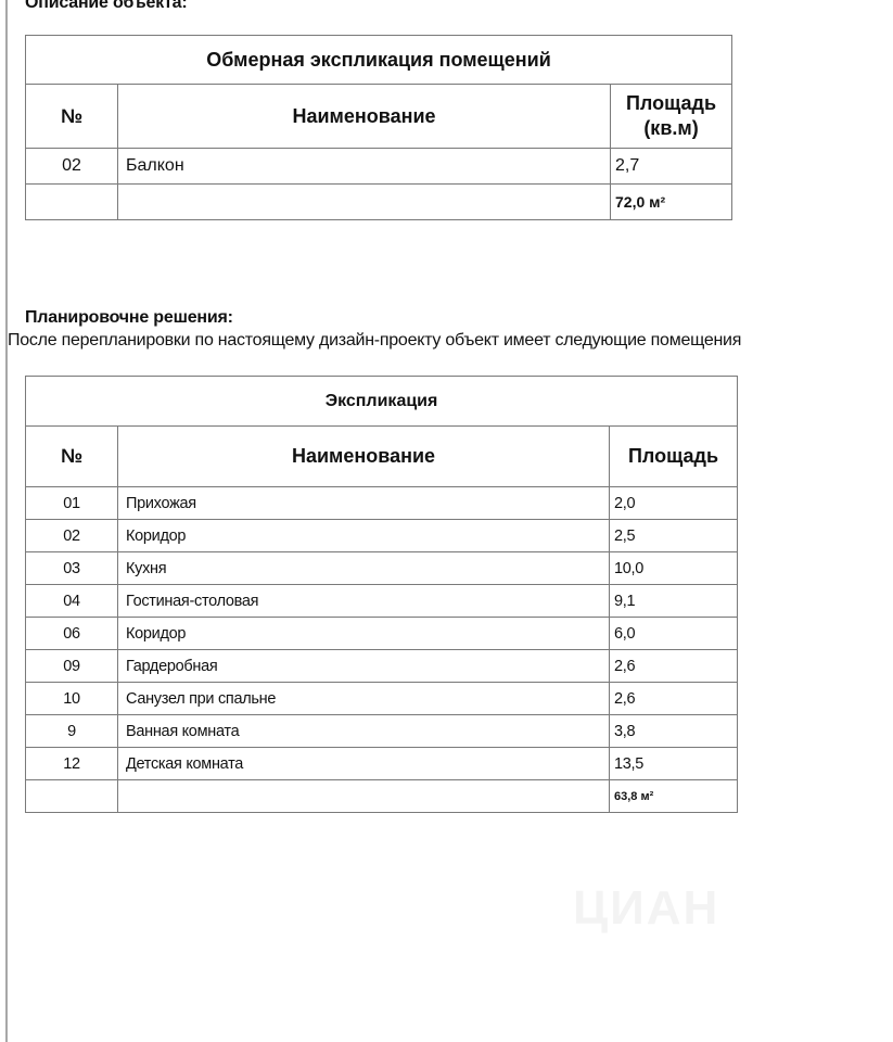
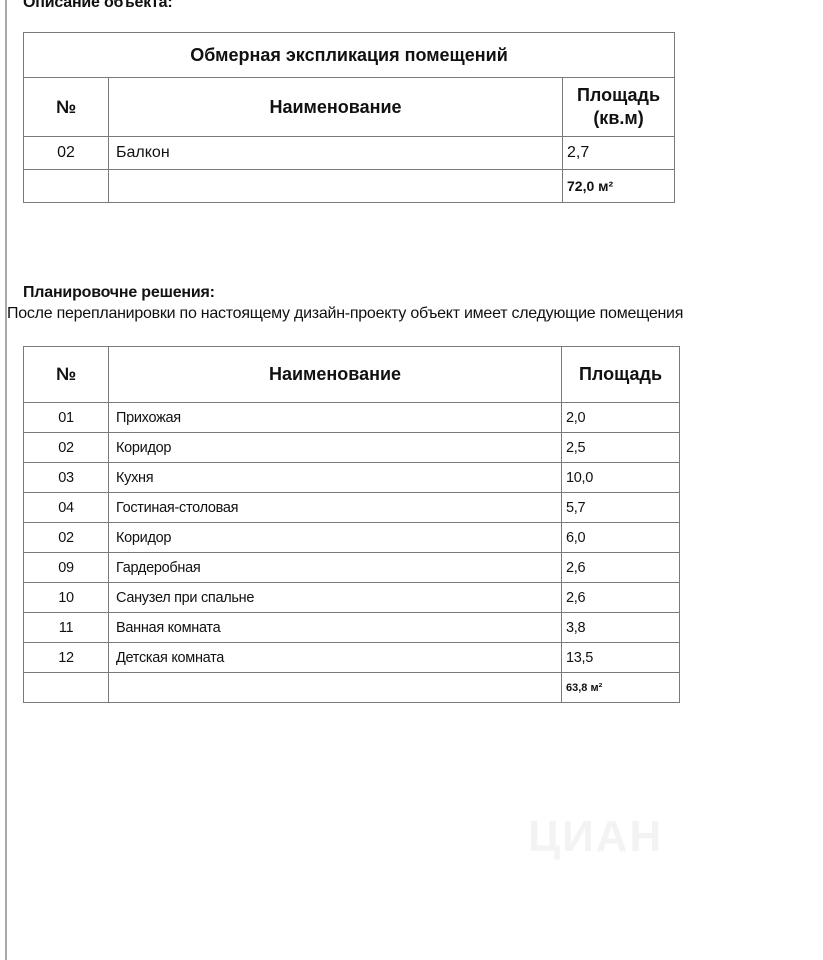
  Описание объекта:
  Обмерная экспликация помещений
  №	Наименование	Площадь(кв.м)
  02	Балкон	2,7
  		72,0 м²
  Планировочне решения:
  После перепланировки по настоящему дизайн-проекту объект имеет следующие помещения
- Экспликация
  №	Наименование	Площадь
  01	Прихожая	2,0
  02	Коридор	2,5
  03	Кухня	10,0
- 04	Гостиная-столовая	9,1
+ 04	Гостиная-столовая	5,7
- 06	Коридор	6,0
+ 02	Коридор	6,0
  09	Гардеробная	2,6
  10	Санузел при спальне	2,6
- 9	Ванная комната	3,8
+ 11	Ванная комната	3,8
  12	Детская комната	13,5
  		63,8 м²
